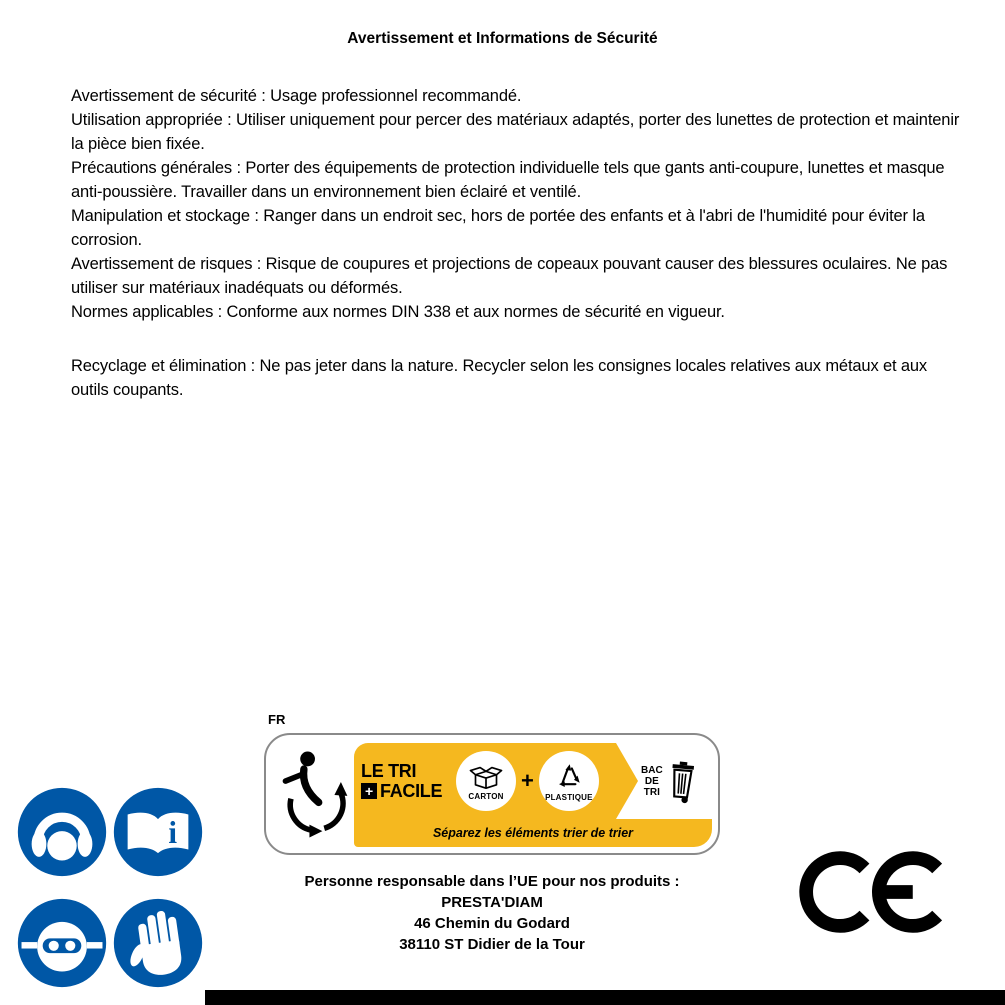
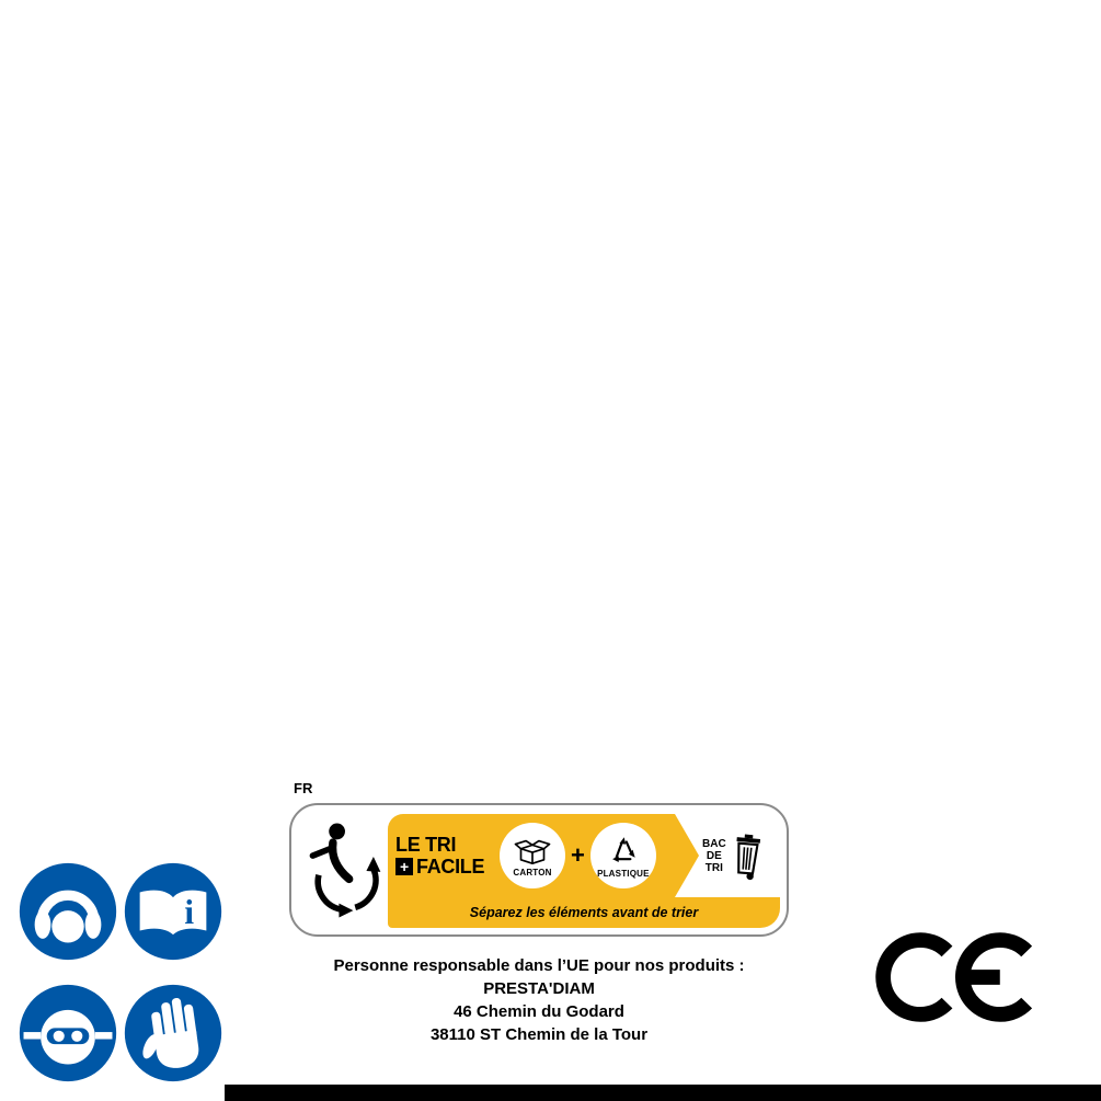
- Avertissement et Informations de Sécurité
- Avertissement de sécurité : Usage professionnel recommandé.
- Utilisation appropriée : Utiliser uniquement pour percer des matériaux adaptés, porter des lunettes de protection et maintenir la pièce bien fixée.
- Précautions générales : Porter des équipements de protection individuelle tels que gants anti-coupure, lunettes et masque anti-poussière. Travailler dans un environnement bien éclairé et ventilé.
- Manipulation et stockage : Ranger dans un endroit sec, hors de portée des enfants et à l'abri de l'humidité pour éviter la corrosion.
- Avertissement de risques : Risque de coupures et projections de copeaux pouvant causer des blessures oculaires. Ne pas utiliser sur matériaux inadéquats ou déformés.
- Normes applicables : Conforme aux normes DIN 338 et aux normes de sécurité en vigueur.
- Recyclage et élimination : Ne pas jeter dans la nature. Recycler selon les consignes locales relatives aux métaux et aux outils coupants.
  FR
  LE TRI
  +
  FACILE
  CARTON
  +
  PLASTIQUE
  BAC
  DE
  TRI
- Séparez les éléments trier de trier
+ Séparez les éléments avant de trier
  i
  Personne responsable dans l’UE pour nos produits :
  PRESTA'DIAM
  46 Chemin du Godard
- 38110 ST Didier de la Tour
+ 38110 ST Chemin de la Tour
